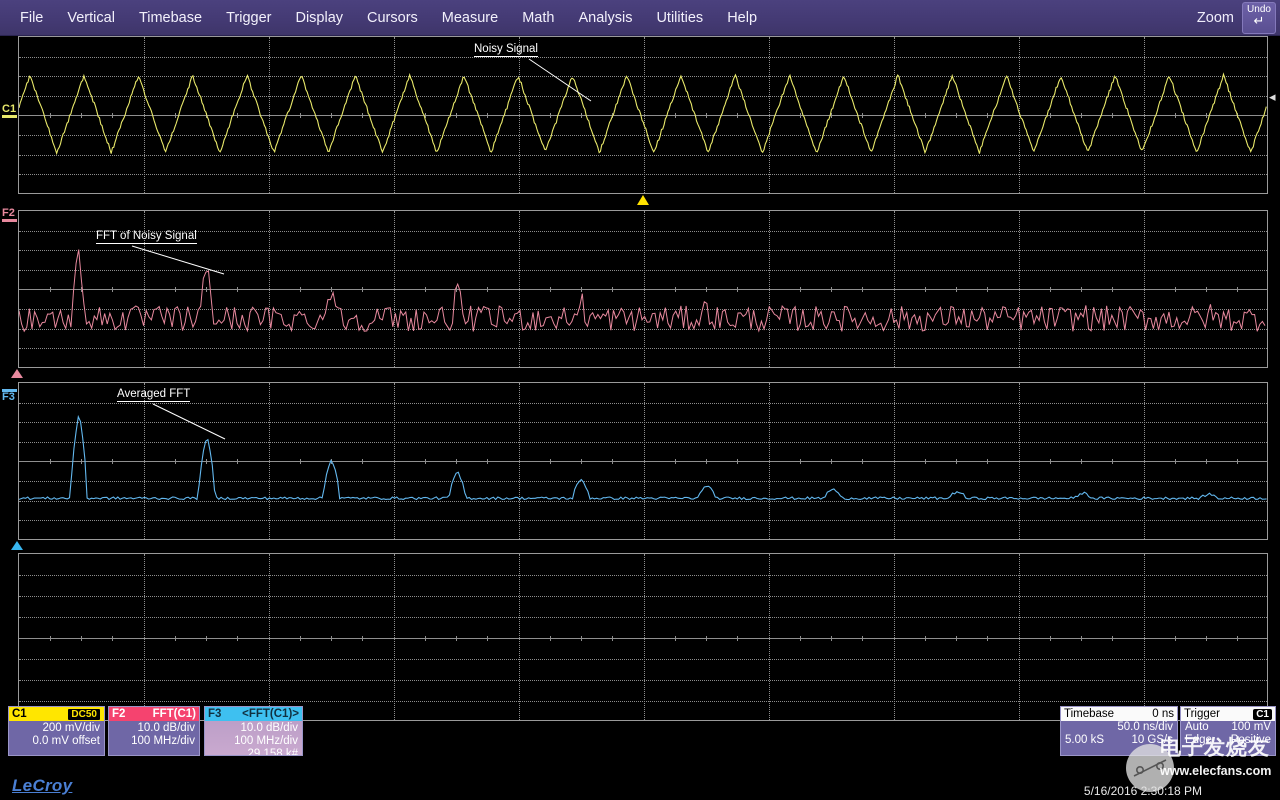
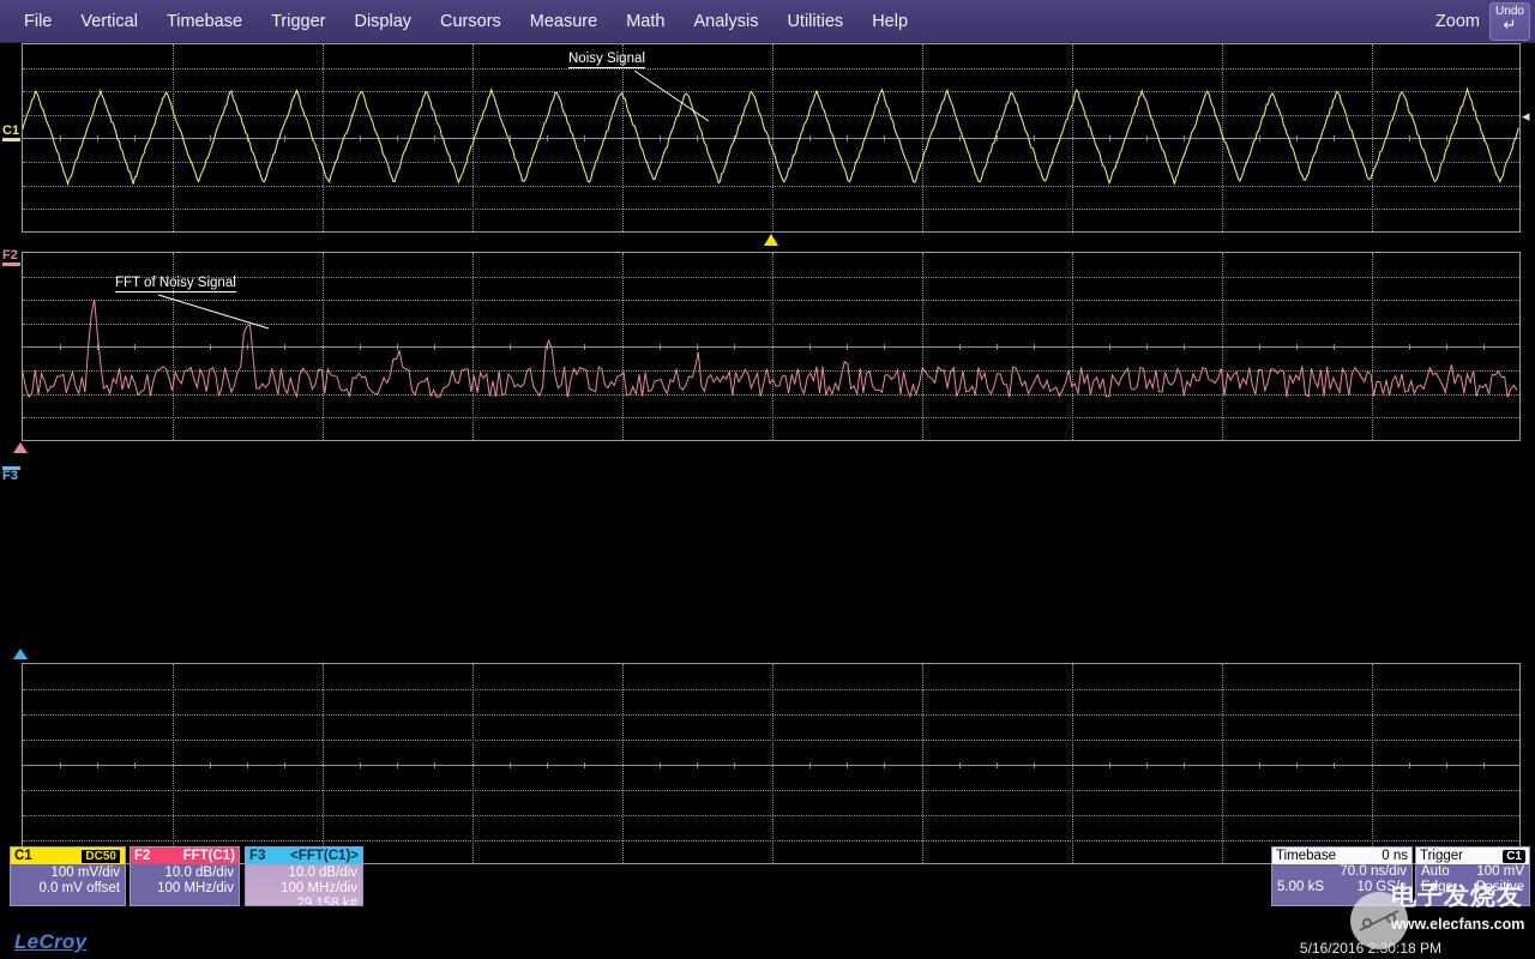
  File
  Vertical
  Timebase
  Trigger
  Display
  Cursors
  Measure
  Math
  Analysis
  Utilities
  Help
  Zoom
  Undo
  ↵
  Noisy Signal
  C1
  ◂
  FFT of Noisy Signal
  F2
- Averaged FFT
  F3
  C1
  DC50
- 200 mV/div
+ 100 mV/div
  0.0 mV offset
  F2
  FFT(C1)
  10.0 dB/div
  100 MHz/div
  F3
  <FFT(C1)>
  10.0 dB/div
  100 MHz/div
  29.158 k#
  Timebase
  0 ns
- 50.0 ns/div
+ 70.0 ns/div
  5.00 kS
  10 GS/s
  Trigger
  C1
  Auto
  100 mV
  Edge
  Positive
  LeCroy
  5/16/2016 2:30:18 PM
  电子发烧友
  www.elecfans.com
